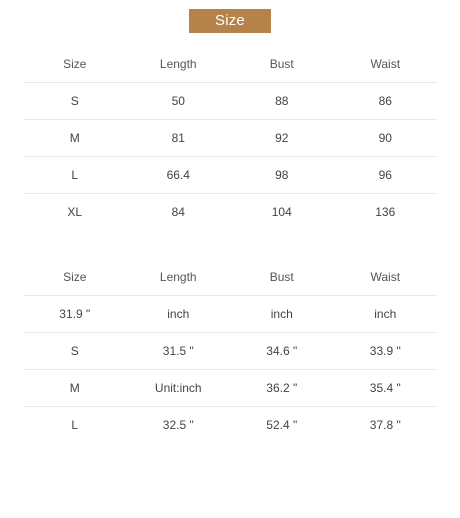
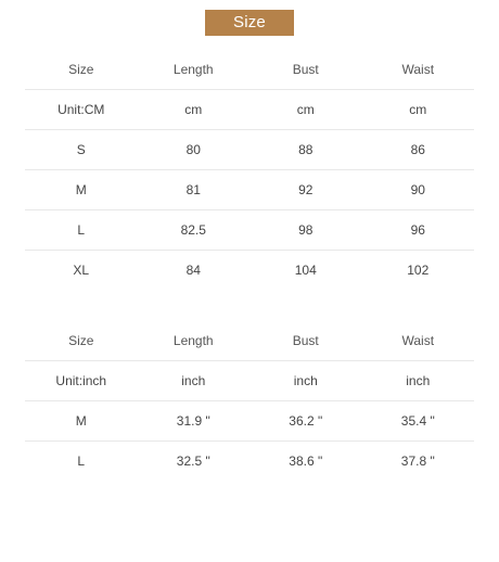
  Size
  Size	Length	Bust	Waist
+ Unit:CM	cm	cm	cm
- S	50	88	86
+ S	80	88	86
  M	81	92	90
- L	66.4	98	96
+ L	82.5	98	96
- XL	84	104	136
+ XL	84	104	102
  Size	Length	Bust	Waist
- 31.9 "	inch	inch	inch
+ Unit:inch	inch	inch	inch
- S	31.5 "	34.6 "	33.9 "
- M	Unit:inch	36.2 "	35.4 "
+ M	31.9 "	36.2 "	35.4 "
- L	32.5 "	52.4 "	37.8 "
+ L	32.5 "	38.6 "	37.8 "
